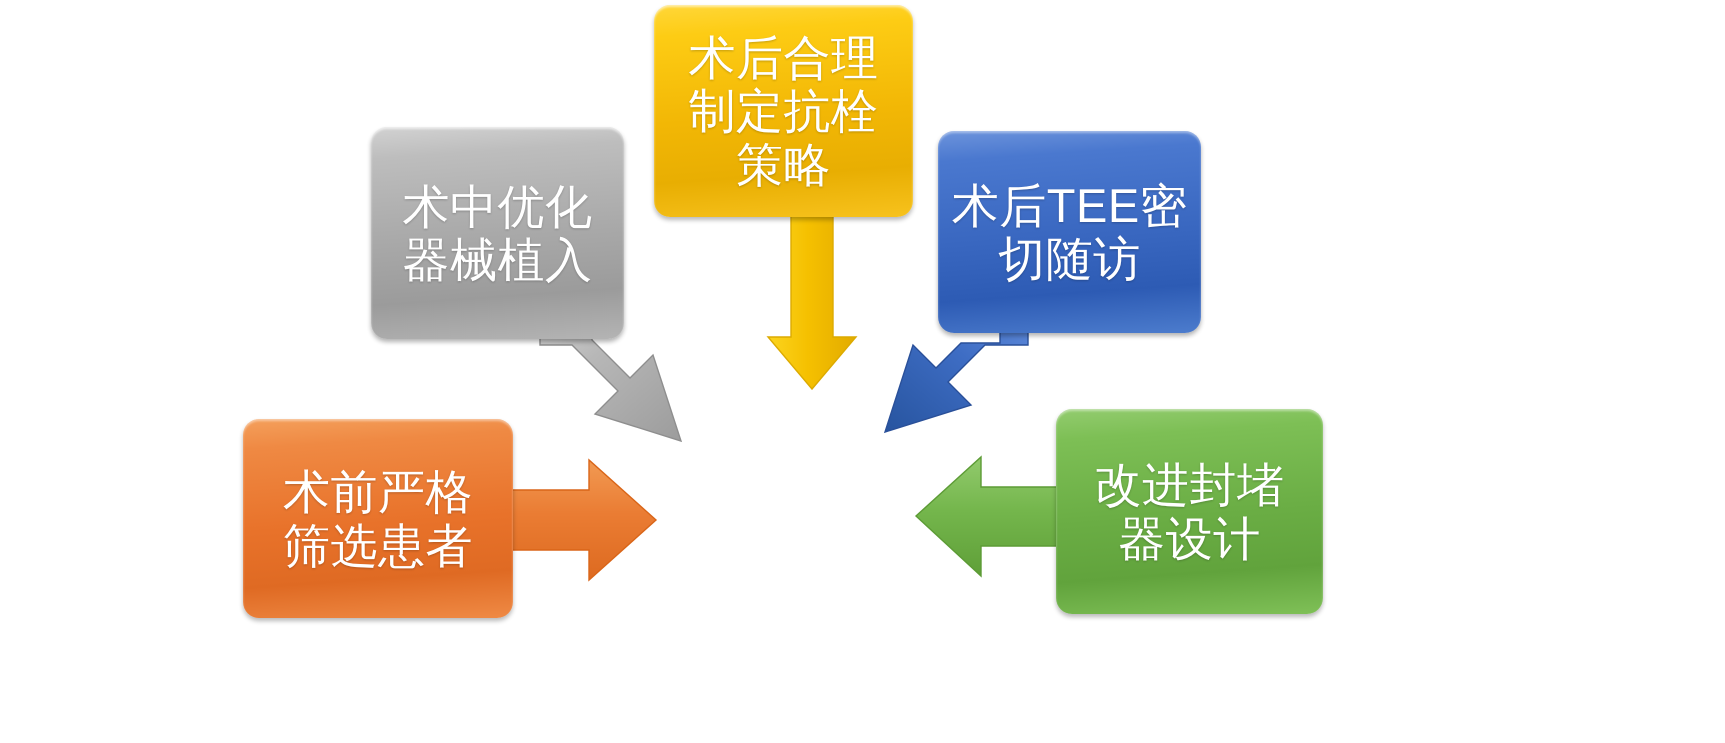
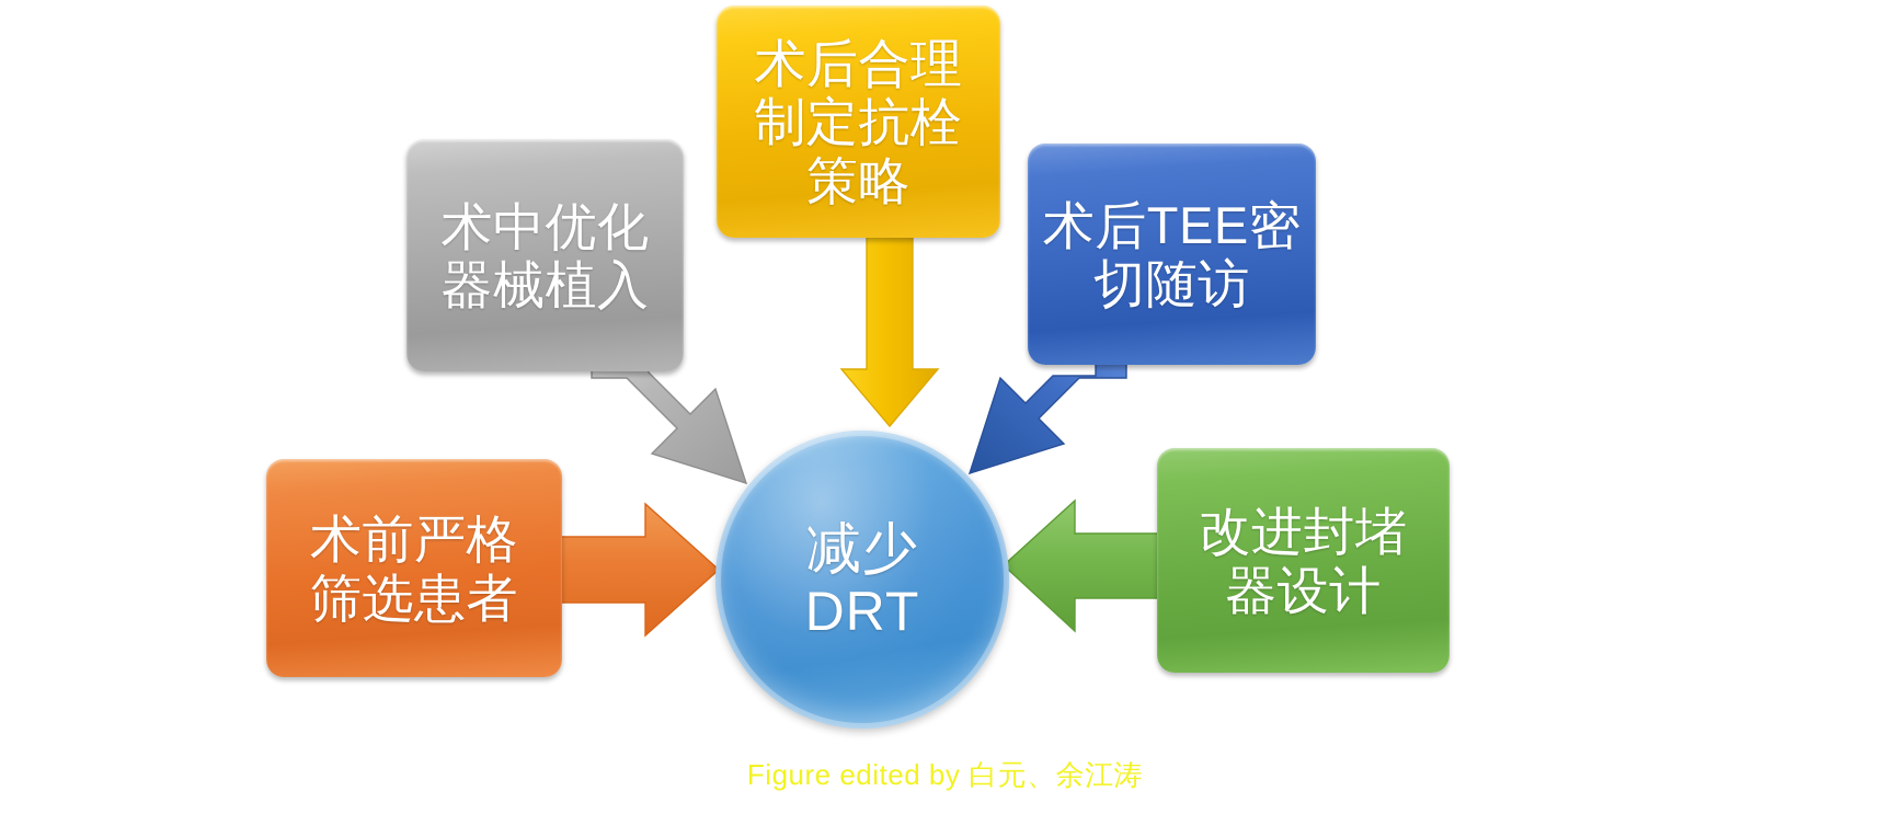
  术中优化
  器械植入
  术后合理
  制定抗栓
  策略
  术后TEE密
  切随访
  术前严格
  筛选患者
  改进封堵
  器设计
+ 减少
+ DRT
+ Figure edited by 白元、余江涛
